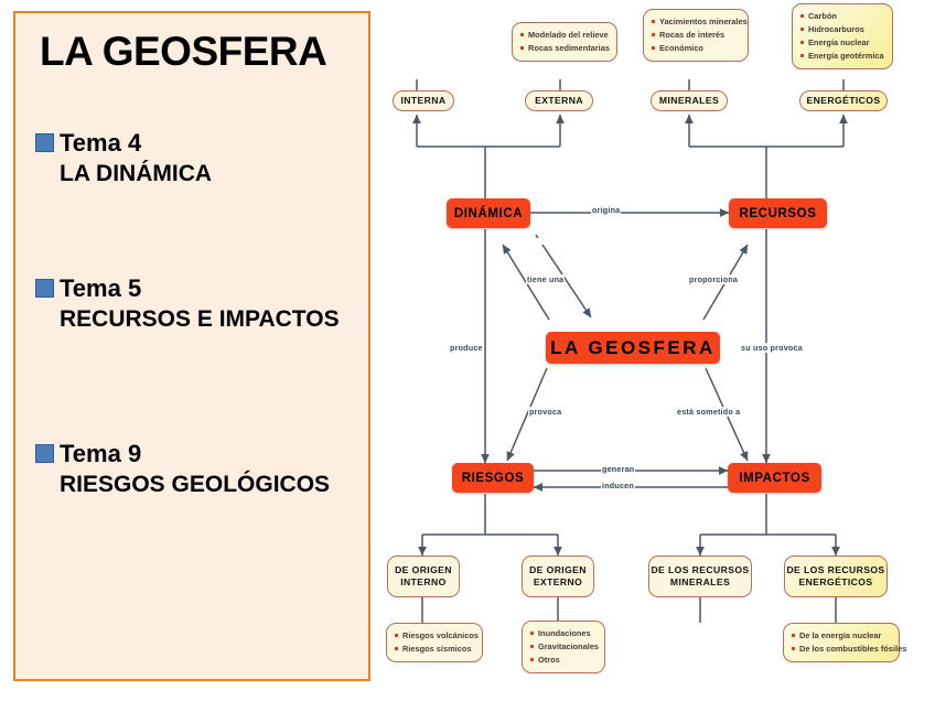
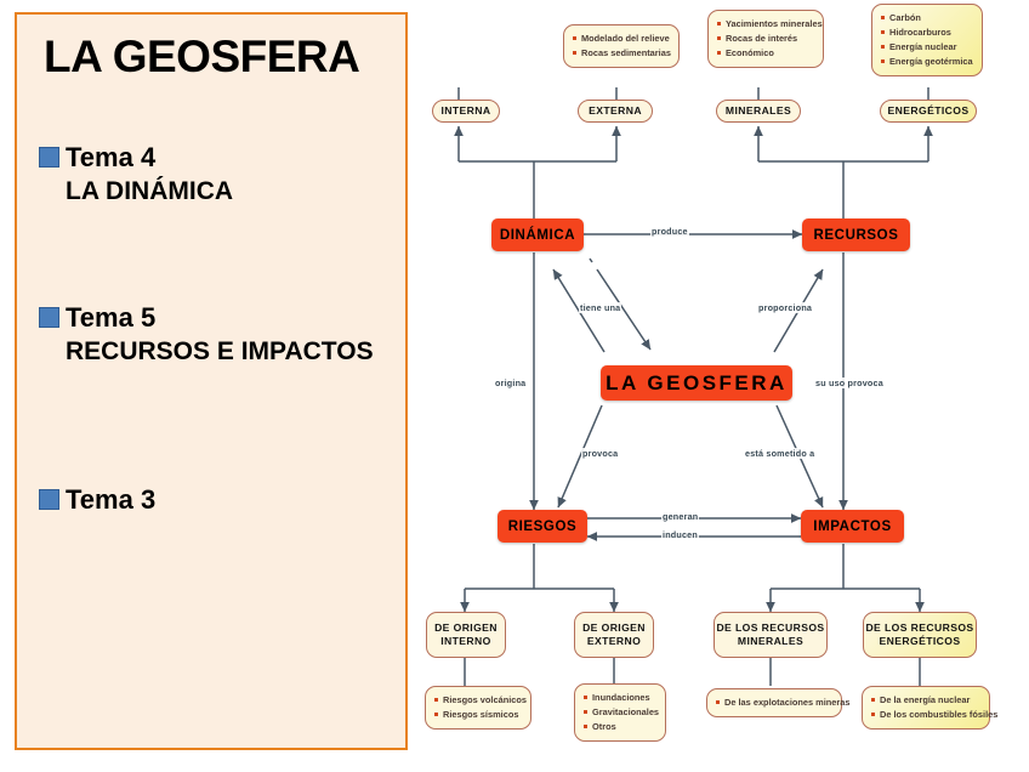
  LA GEOSFERA
  Tema 4
  LA DINÁMICA
  Tema 5
  RECURSOS E IMPACTOS
- Tema 9
+ Tema 3
- RIESGOS GEOLÓGICOS
  Modelado del relieve
  Rocas sedimentarias
  Yacimientos minerales
  Rocas de interés
  Económico
  Carbón
  Hidrocarburos
  Energía nuclear
  Energía geotérmica
  INTERNA
  EXTERNA
  MINERALES
  ENERGÉTICOS
  DINÁMICA
  RECURSOS
  RIESGOS
  IMPACTOS
  LA GEOSFERA
- origina
+ produce
  tiene una
  proporciona
- produce
+ origina
  su uso provoca
  provoca
  está sometido a
  generan
  inducen
  DE ORIGEN
  INTERNO
  DE ORIGEN
  EXTERNO
  DE LOS RECURSOS
  MINERALES
  DE LOS RECURSOS
  ENERGÉTICOS
  Riesgos volcánicos
  Riesgos sísmicos
  Inundaciones
  Gravitacionales
  Otros
+ De las explotaciones mineras
  De la energía nuclear
  De los combustibles fósiles
